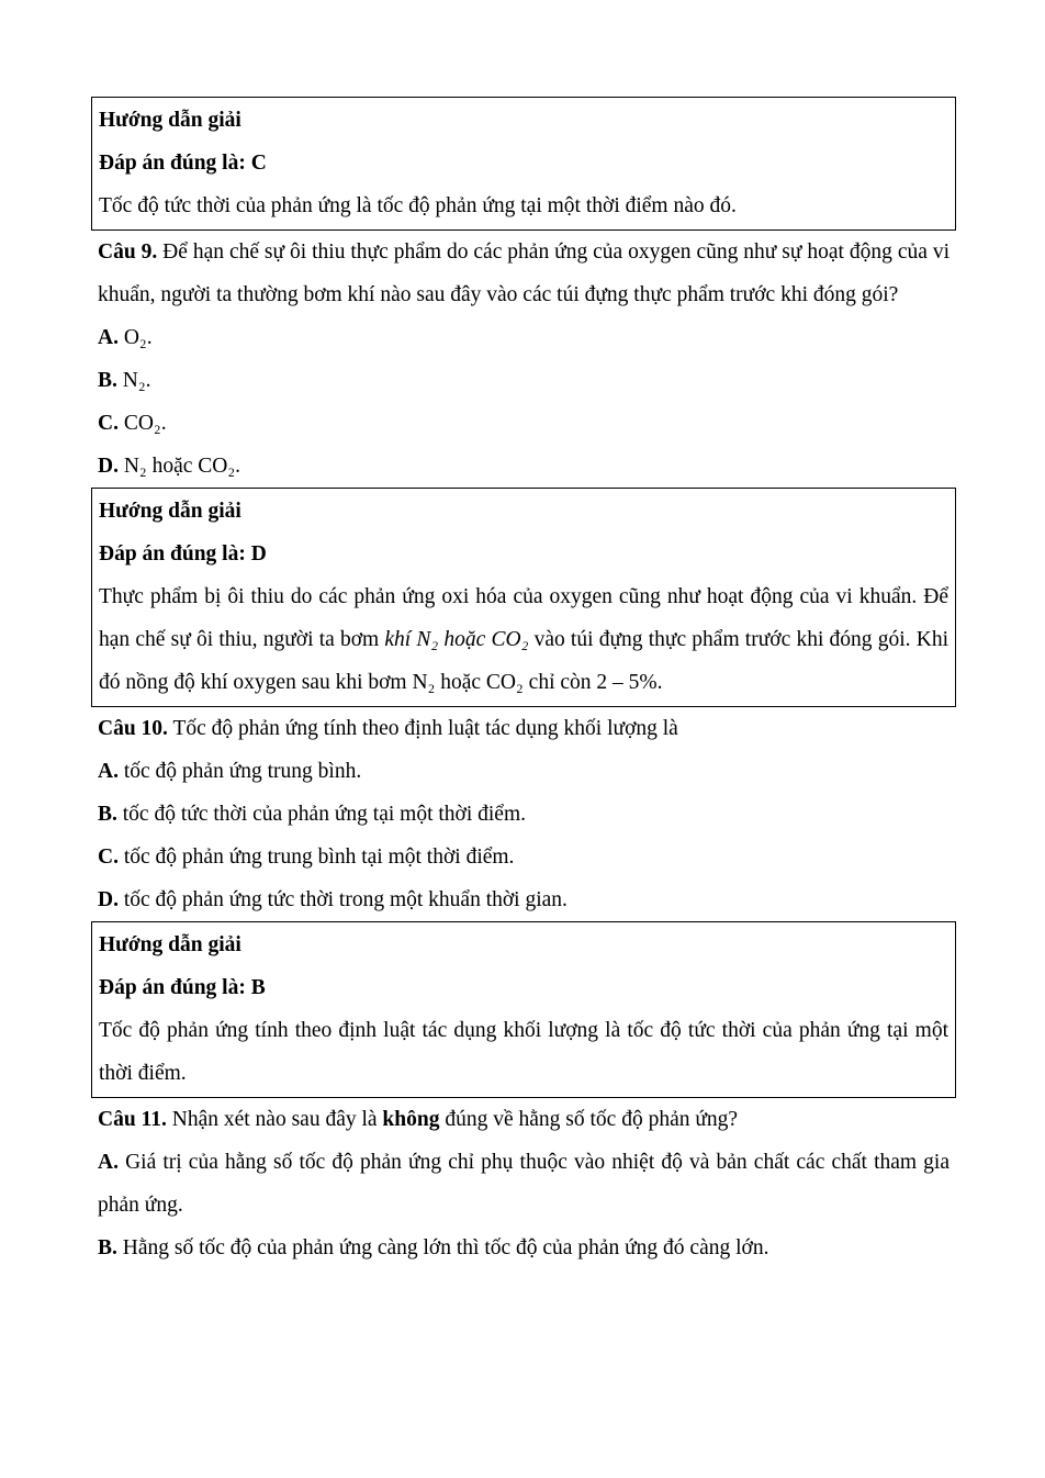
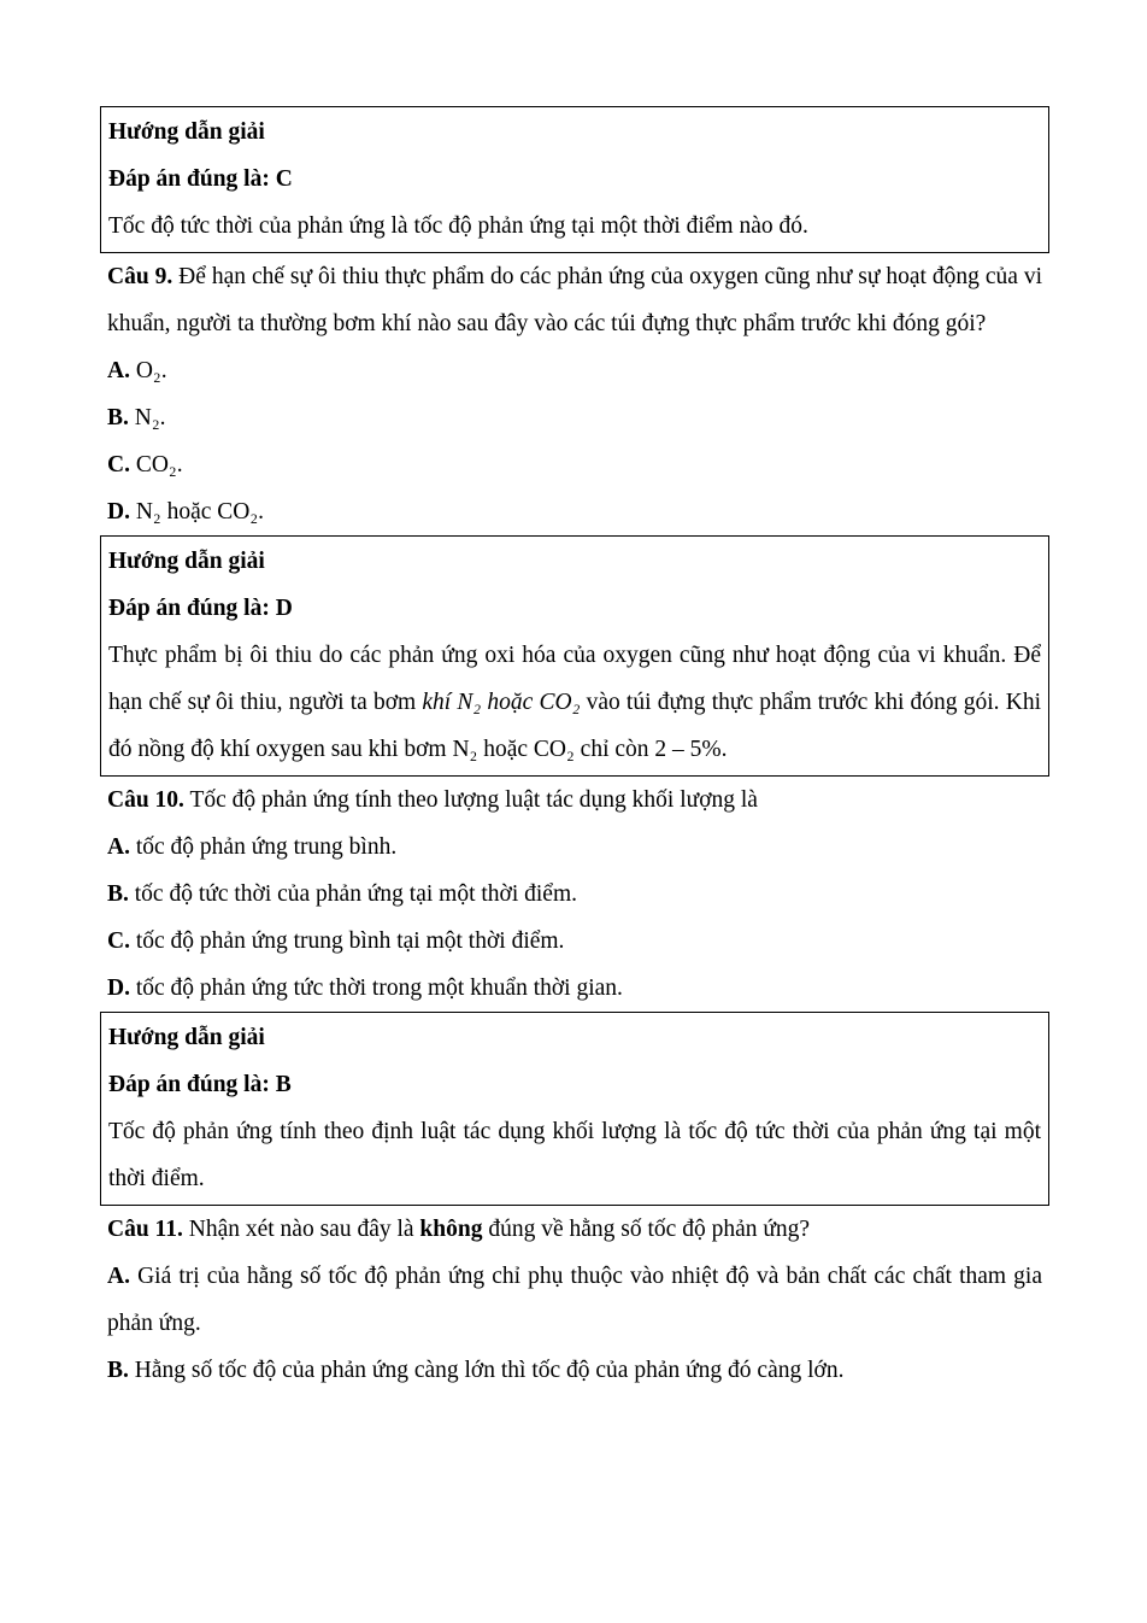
  Hướng dẫn giải
  Đáp án đúng là: C
  Tốc độ tức thời của phản ứng là tốc độ phản ứng tại một thời điểm nào đó.
  Câu 9. Để hạn chế sự ôi thiu thực phẩm do các phản ứng của oxygen cũng như sự hoạt động của vi khuẩn, người ta thường bơm khí nào sau đây vào các túi đựng thực phẩm trước khi đóng gói?
  A. O₂.
  B. N₂.
  C. CO₂.
  D. N₂ hoặc CO₂.
  Hướng dẫn giải
  Đáp án đúng là: D
  Thực phẩm bị ôi thiu do các phản ứng oxi hóa của oxygen cũng như hoạt động của vi khuẩn. Để hạn chế sự ôi thiu, người ta bơm khí N₂ hoặc CO₂ vào túi đựng thực phẩm trước khi đóng gói. Khi đó nồng độ khí oxygen sau khi bơm N₂ hoặc CO₂ chỉ còn 2 – 5%.
- Câu 10. Tốc độ phản ứng tính theo định luật tác dụng khối lượng là
+ Câu 10. Tốc độ phản ứng tính theo lượng luật tác dụng khối lượng là
  A. tốc độ phản ứng trung bình.
  B. tốc độ tức thời của phản ứng tại một thời điểm.
  C. tốc độ phản ứng trung bình tại một thời điểm.
  D. tốc độ phản ứng tức thời trong một khuẩn thời gian.
  Hướng dẫn giải
  Đáp án đúng là: B
  Tốc độ phản ứng tính theo định luật tác dụng khối lượng là tốc độ tức thời của phản ứng tại một thời điểm.
  Câu 11. Nhận xét nào sau đây là không đúng về hằng số tốc độ phản ứng?
  A. Giá trị của hằng số tốc độ phản ứng chỉ phụ thuộc vào nhiệt độ và bản chất các chất tham gia phản ứng.
  B. Hằng số tốc độ của phản ứng càng lớn thì tốc độ của phản ứng đó càng lớn.
